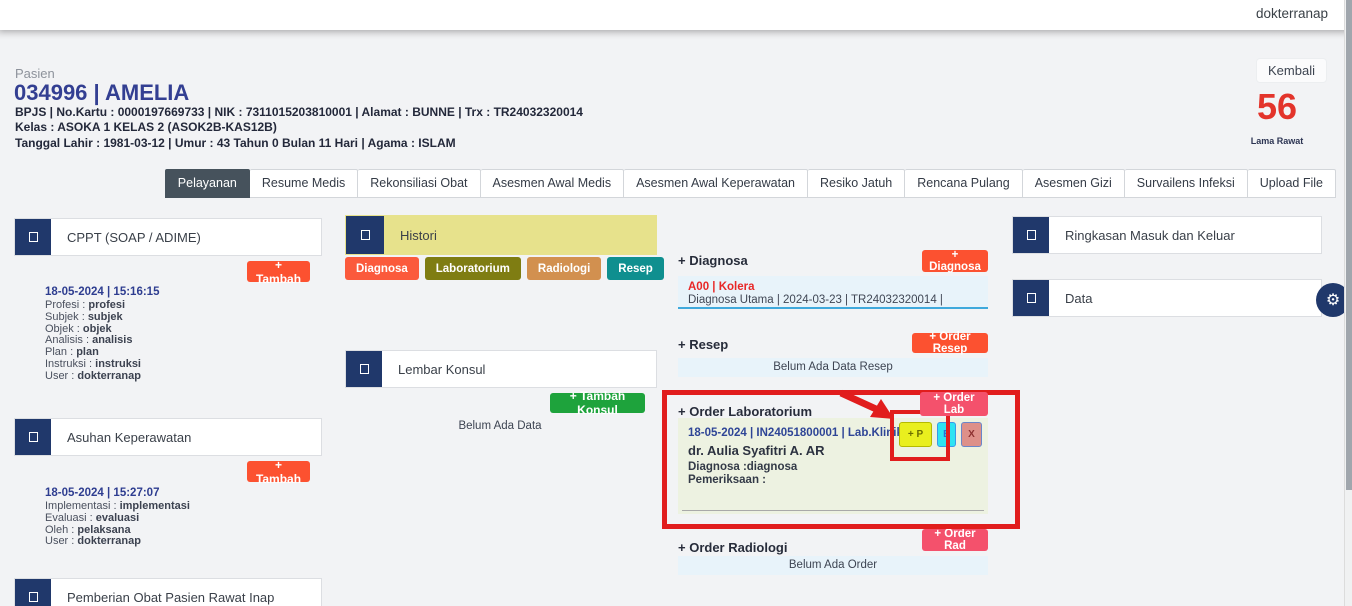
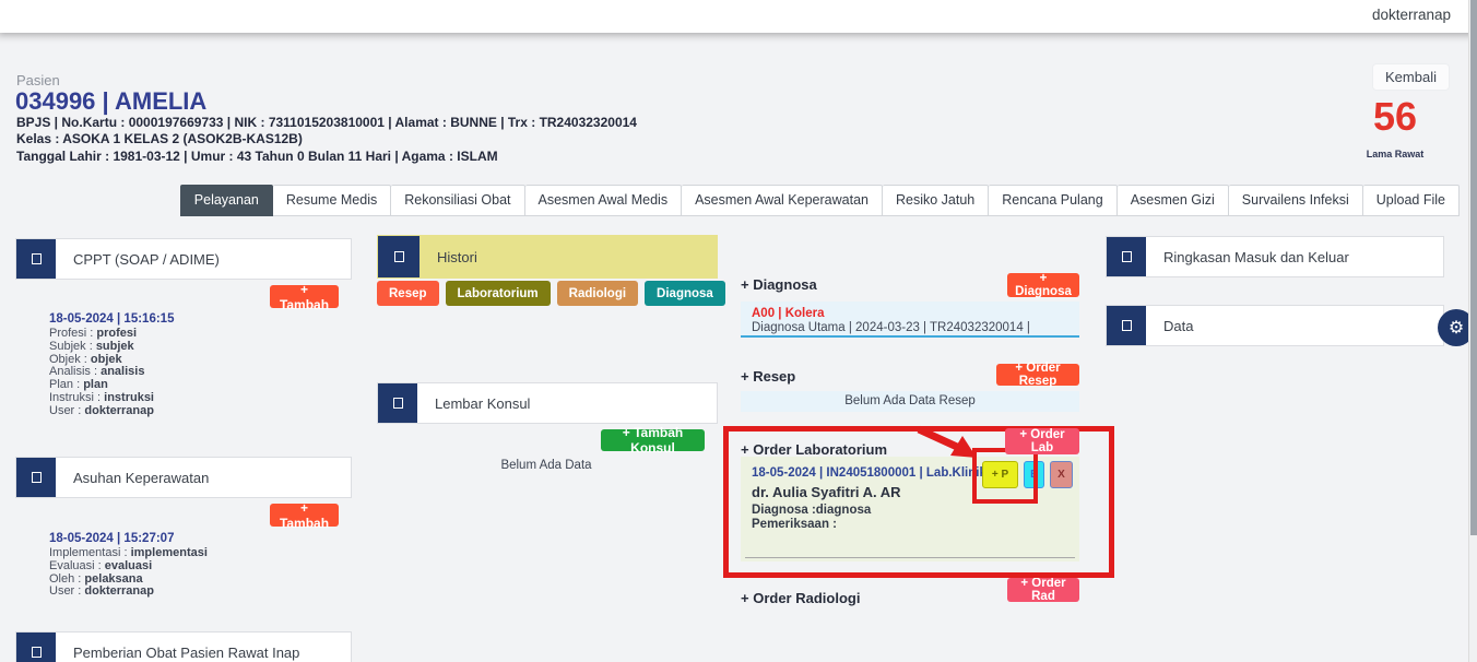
  dokterranap
  Pasien
  034996 | AMELIA
  BPJS | No.Kartu : 0000197669733 | NIK : 7311015203810001 | Alamat : BUNNE | Trx : TR24032320014
  Kelas : ASOKA 1 KELAS 2 (ASOK2B-KAS12B)
  Tanggal Lahir : 1981-03-12 | Umur : 43 Tahun 0 Bulan 11 Hari | Agama : ISLAM
  Kembali
  56
  Lama Rawat
  Pelayanan
  Resume Medis
  Rekonsiliasi Obat
  Asesmen Awal Medis
  Asesmen Awal Keperawatan
  Resiko Jatuh
  Rencana Pulang
  Asesmen Gizi
  Survailens Infeksi
  Upload File
  CPPT (SOAP / ADIME)
  + Tambah
  18-05-2024 | 15:16:15
  Profesi profesi
  Subjek subjek
  Objek objek
  Analisis analisis
  Plan plan
  Instruksi instruksi
  User dokterranap
  Asuhan Keperawatan
  + Tambah
  18-05-2024 | 15:27:07
  Implementasi implementasi
  Evaluasi evaluasi
  Oleh pelaksana
  User dokterranap
  Pemberian Obat Pasien Rawat Inap
  Histori
- Diagnosa
+ Resep
  Laboratorium
  Radiologi
- Resep
+ Diagnosa
  Lembar Konsul
  + Tambah Konsul
  Belum Ada Data
  + Diagnosa
  + Diagnosa
  A00 | Kolera
  Diagnosa Utama | 2024-03-23 | TR24032320014 |
  + Resep
  + Order Resep
  Belum Ada Data Resep
  + Order Laboratorium
  + Order Lab
  18-05-2024 | IN24051800001 | Lab.Klini
  dr. Aulia Syafitri A. AR
  Diagnosa :diagnosa
  Pemeriksaan :
  + P
  E
  X
  + Order Radiologi
  + Order Rad
- Belum Ada Order
  Ringkasan Masuk dan Keluar
  Data
  ⚙
